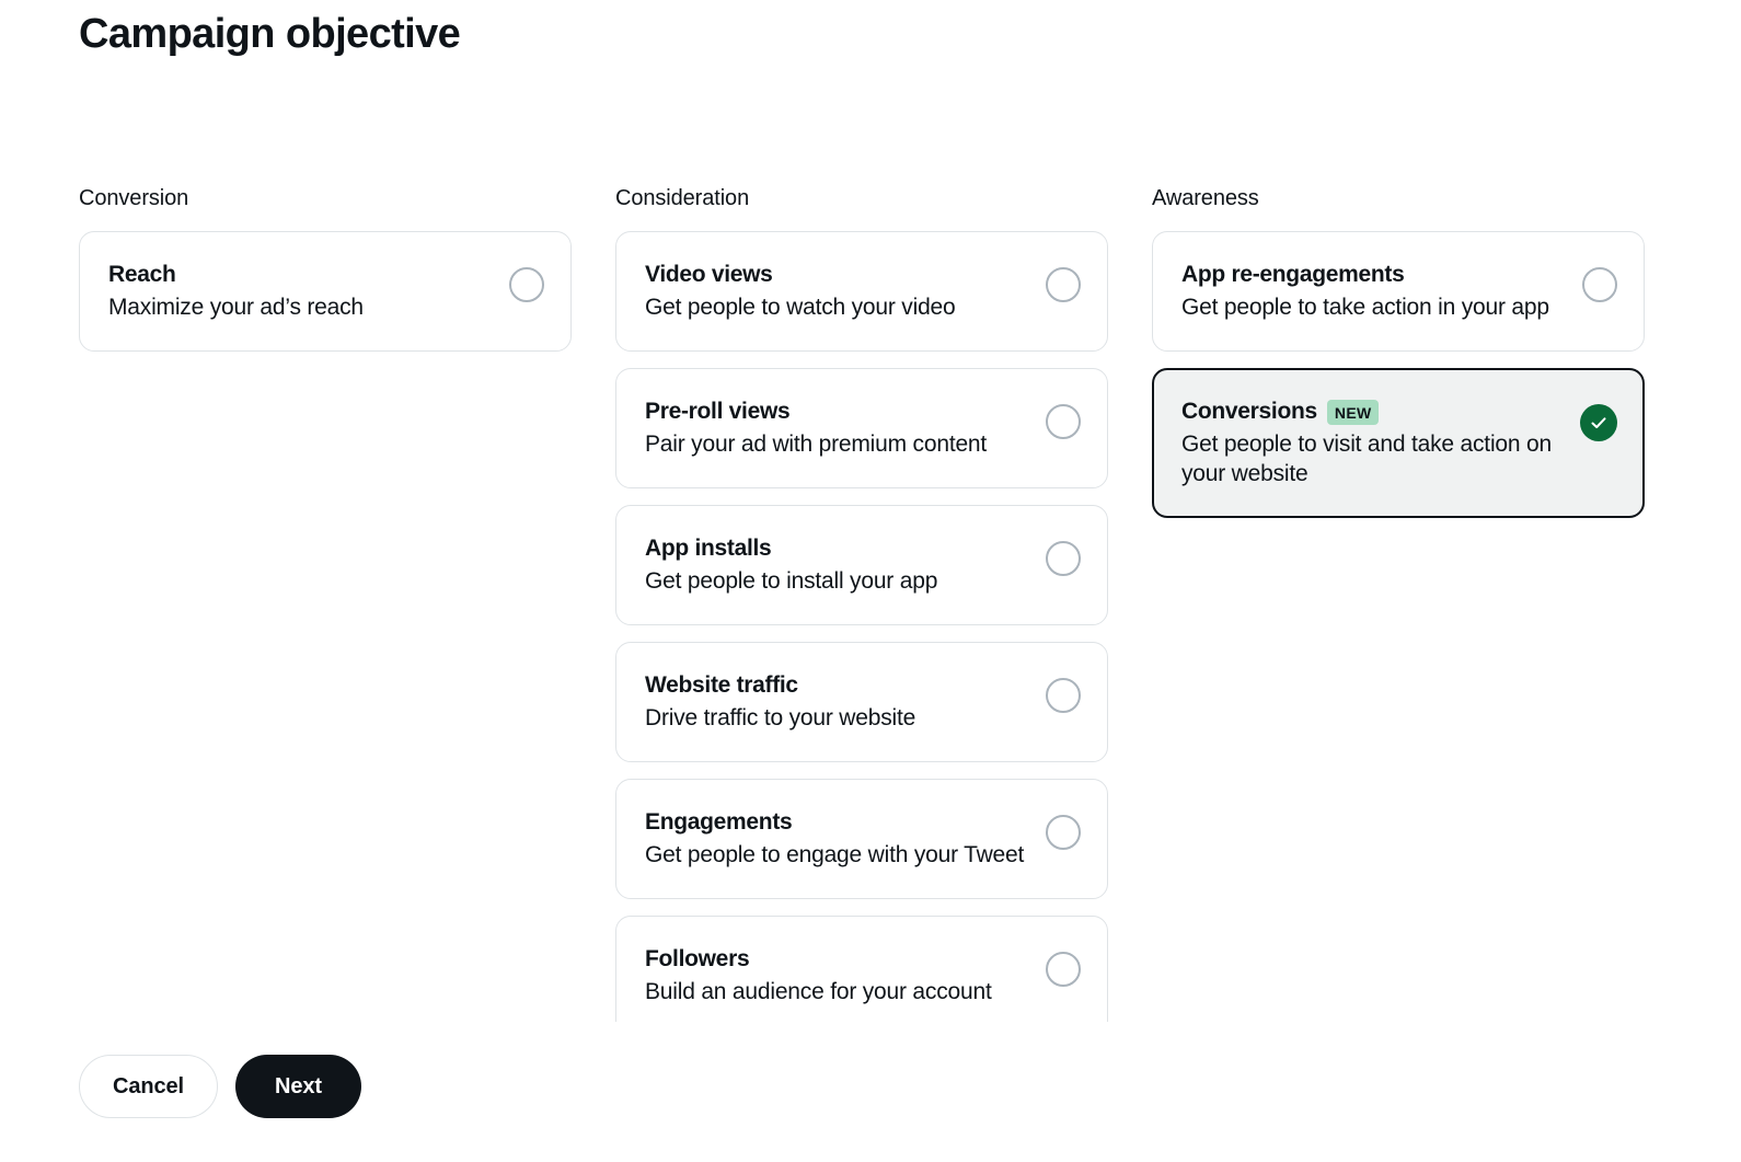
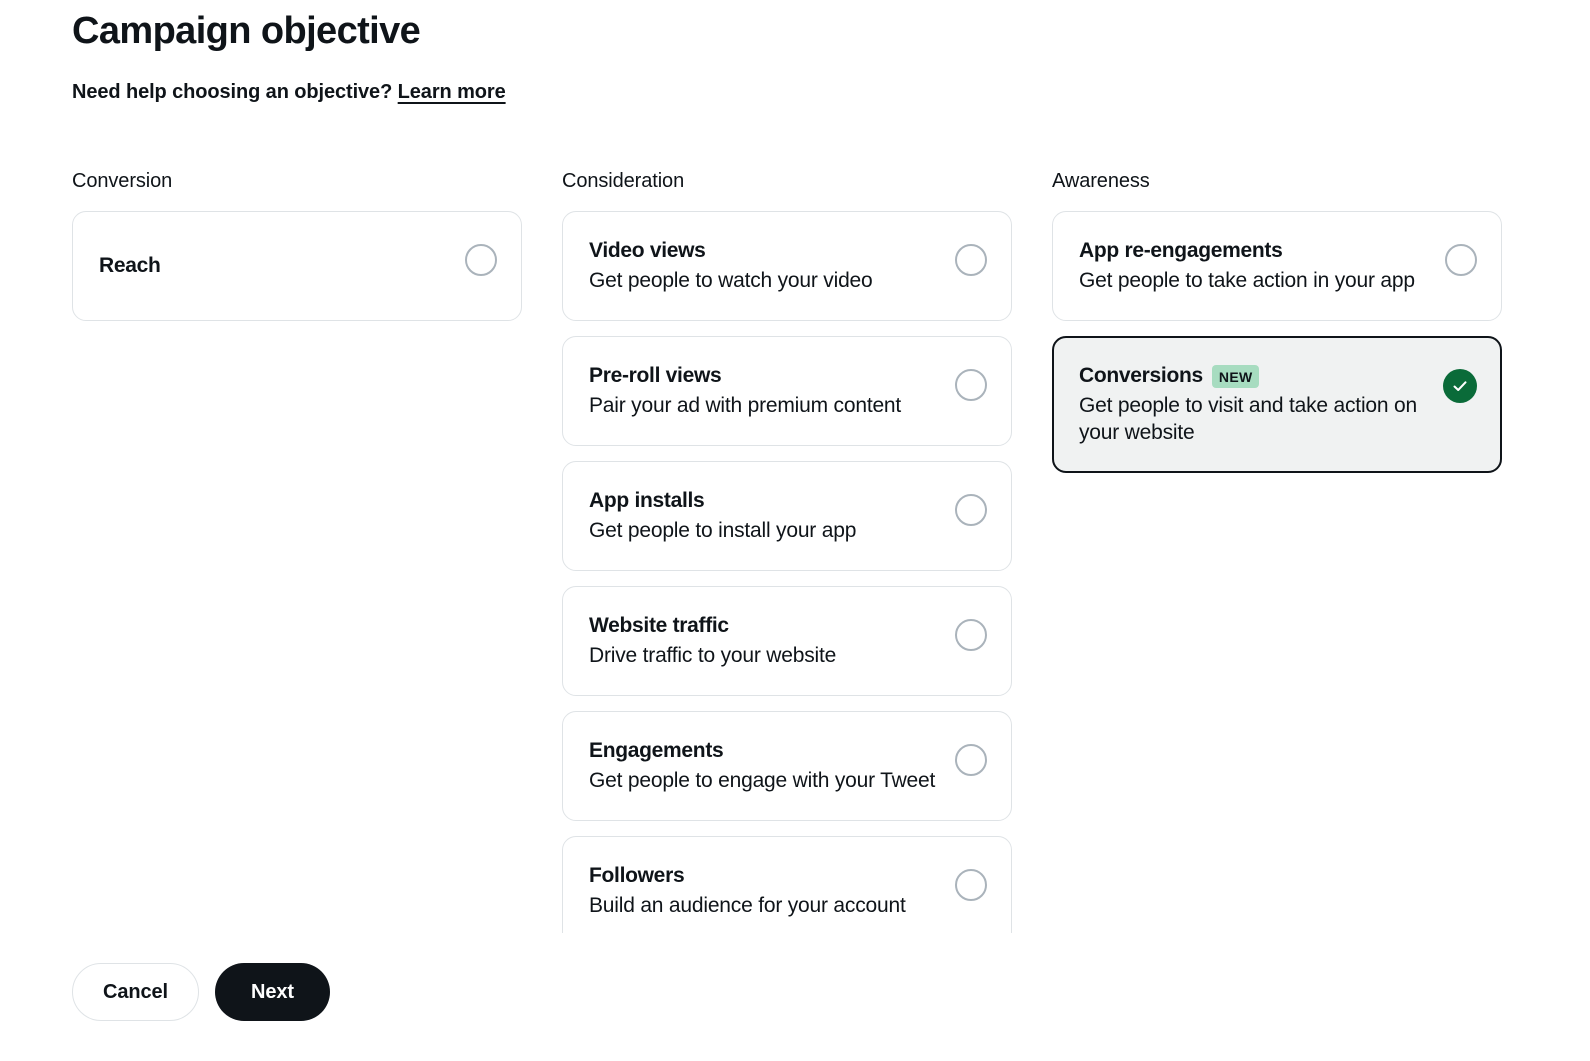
  Campaign objective
+ Need help choosing an objective? Learn more
  Conversion
  Reach
- Maximize your ad’s reach
  Consideration
  Video views
  Get people to watch your video
  Pre-roll views
  Pair your ad with premium content
  App installs
  Get people to install your app
  Website traffic
  Drive traffic to your website
  Engagements
  Get people to engage with your Tweet
  Followers
  Build an audience for your account
  Awareness
  App re-engagements
  Get people to take action in your app
  Conversions
  NEW
  Get people to visit and take action on your website
  Cancel
  Next
